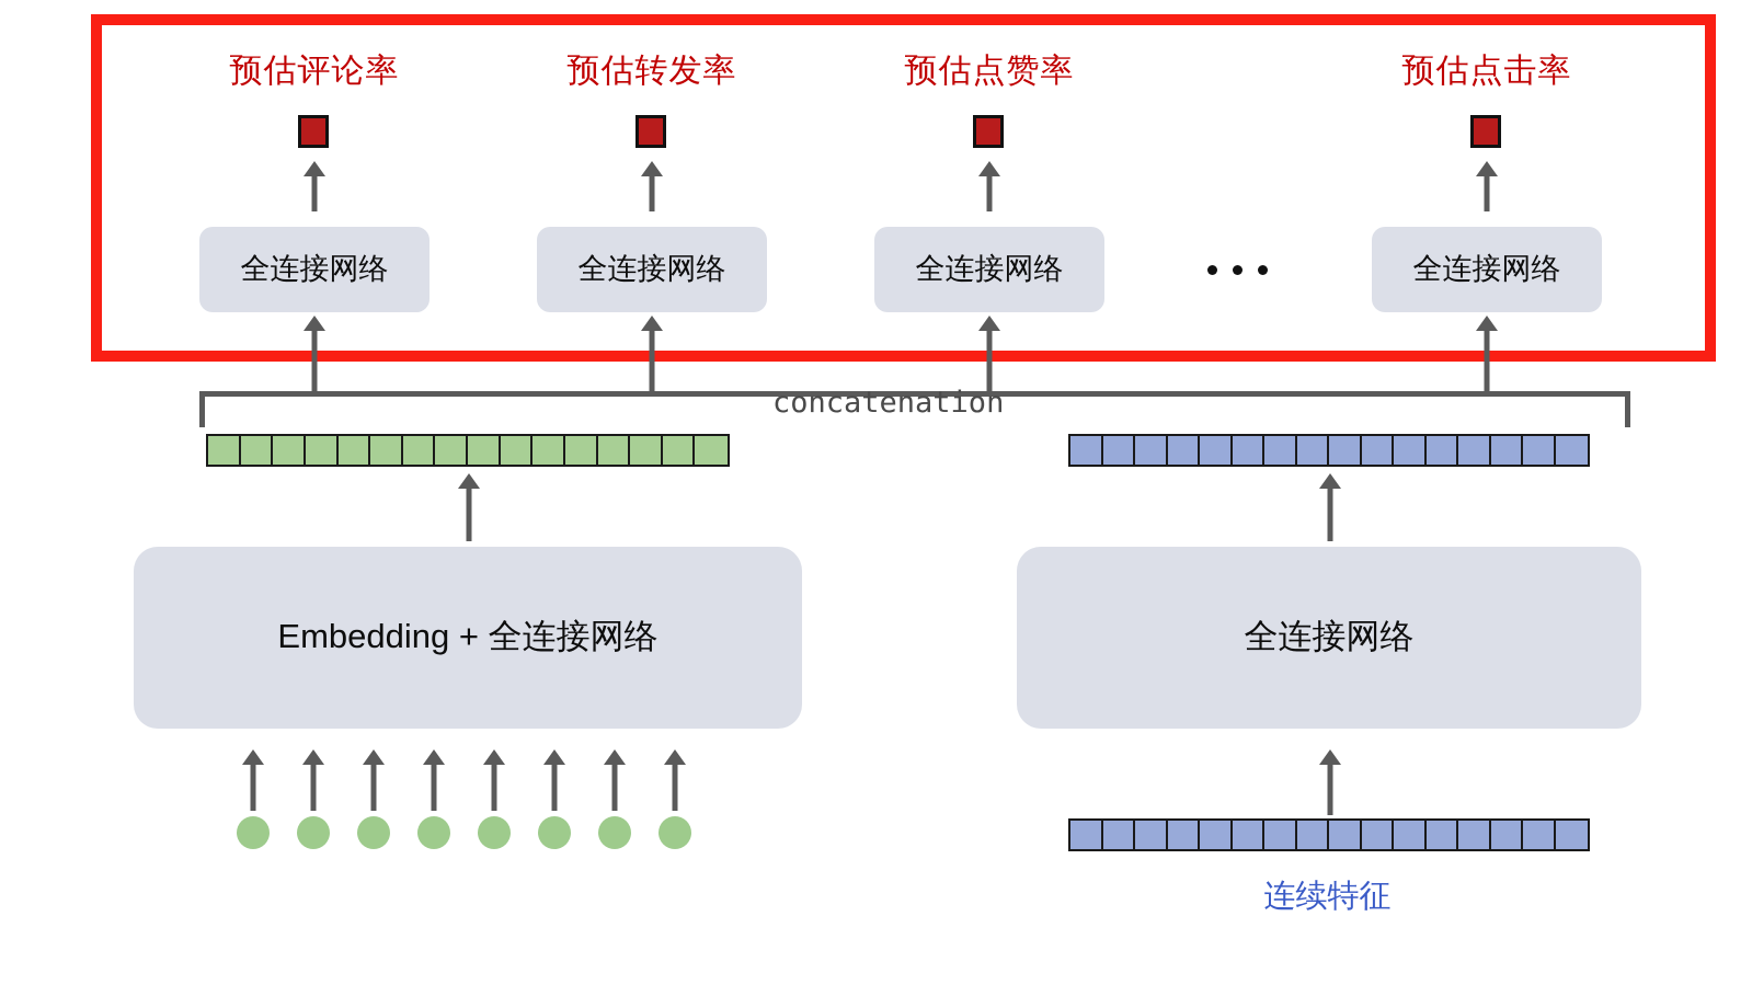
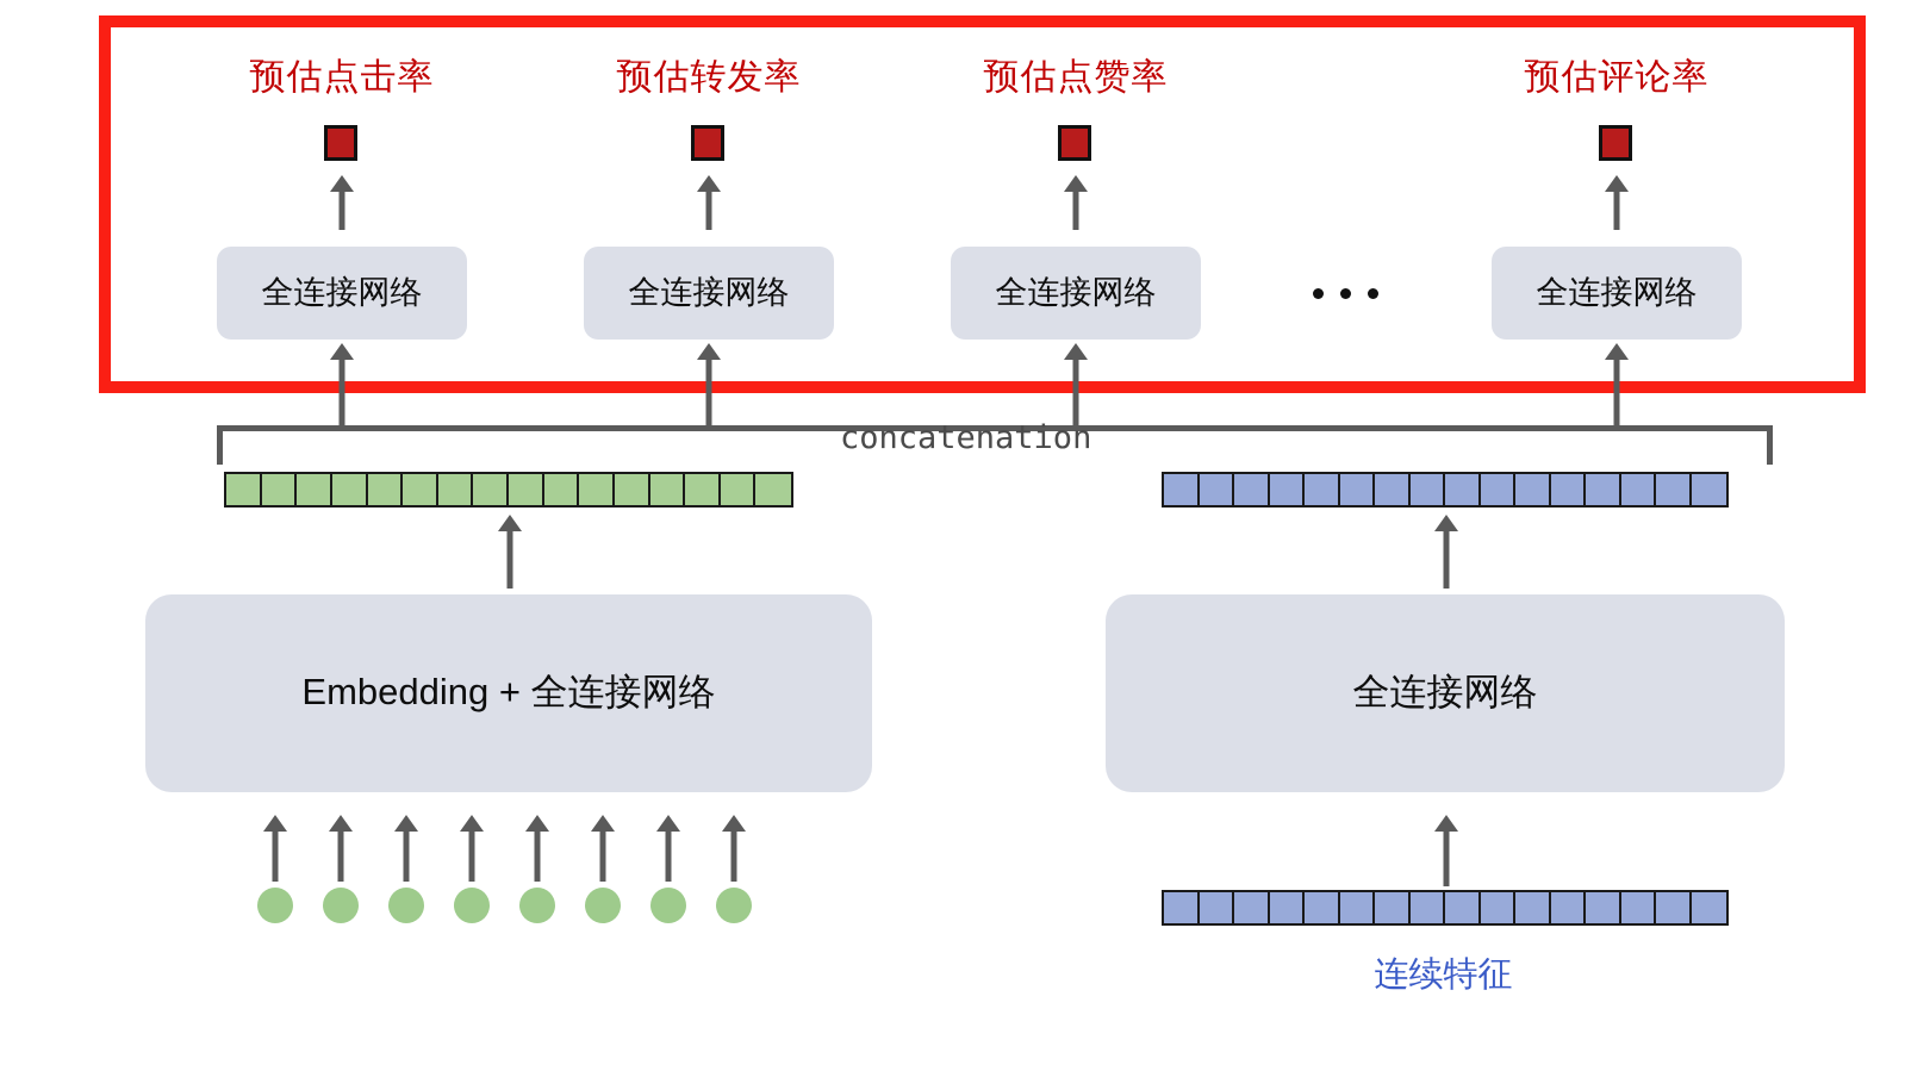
- 预估评论率
+ 预估点击率
  全连接网络
  预估转发率
  全连接网络
  预估点赞率
  全连接网络
- 预估点击率
+ 预估评论率
  全连接网络
  concatenation
  Embedding + 全连接网络
  全连接网络
  连续特征
